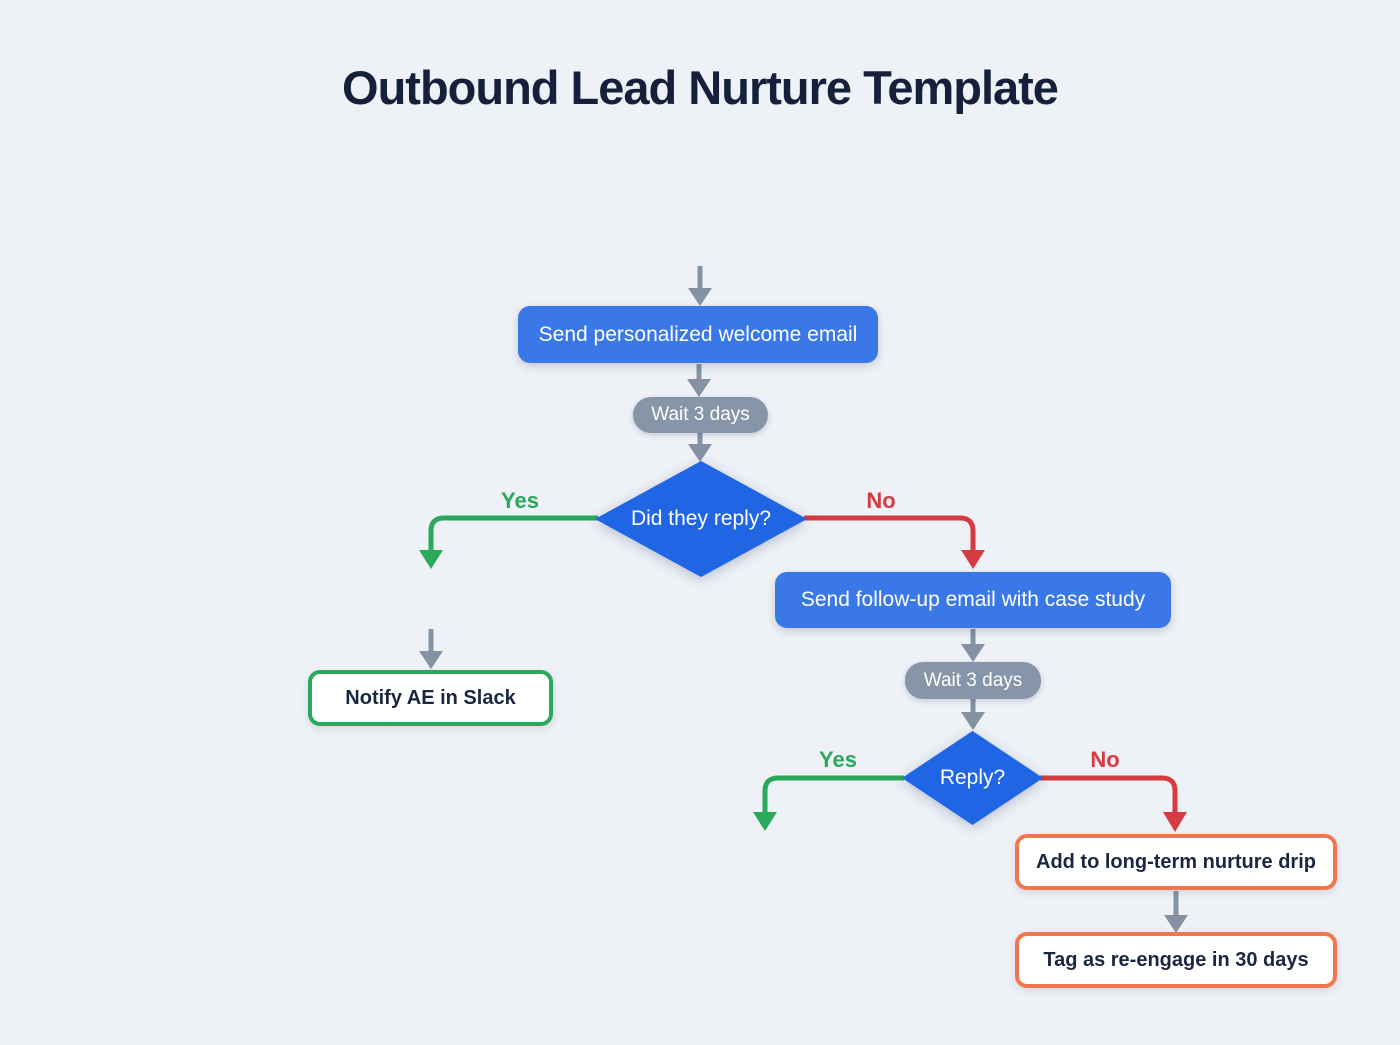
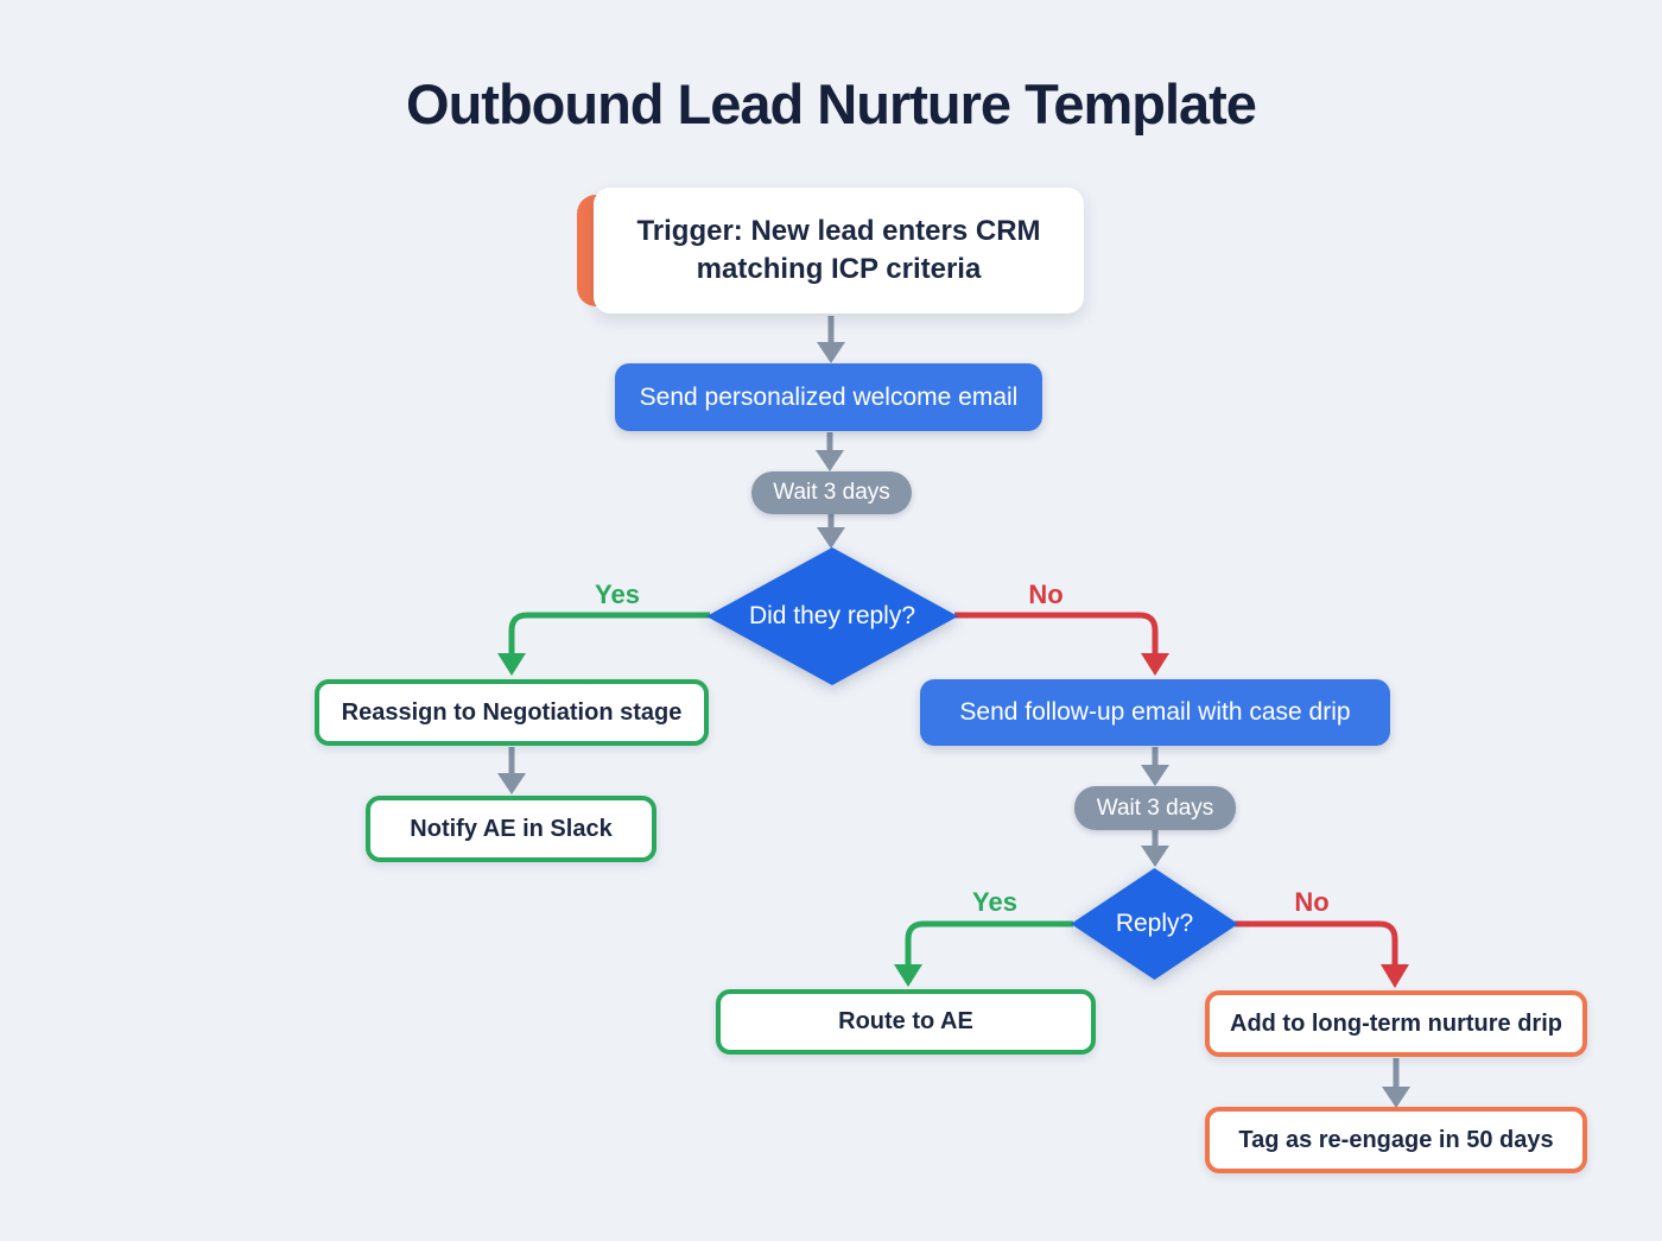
  Outbound Lead Nurture Template
+ Trigger: New lead enters CRM matching ICP criteria
  Send personalized welcome email
  Wait 3 days
  Did they reply?
  Yes
  No
+ Reassign to Negotiation stage
  Notify AE in Slack
- Send follow-up email with case study
+ Send follow-up email with case drip
  Wait 3 days
  Reply?
  Yes
  No
+ Route to AE
  Add to long-term nurture drip
- Tag as re-engage in 30 days
+ Tag as re-engage in 50 days
